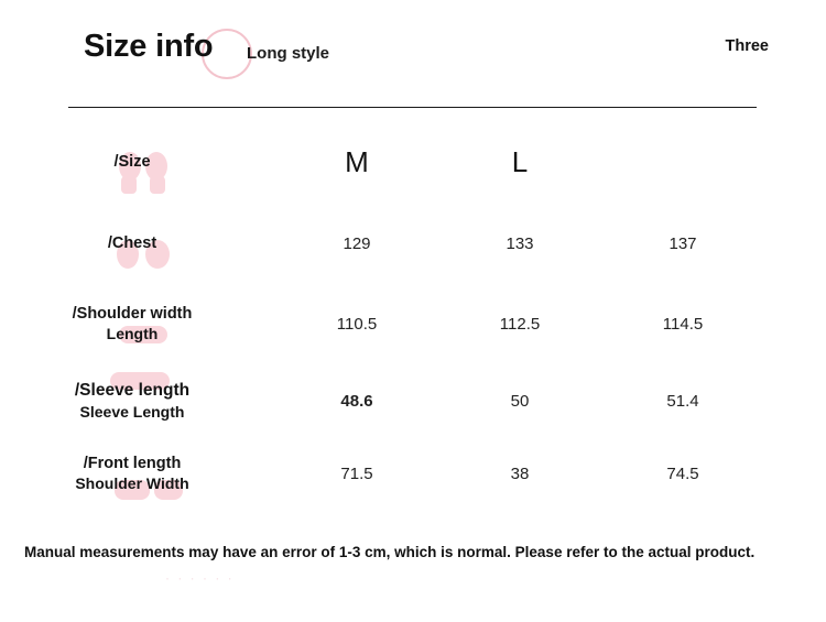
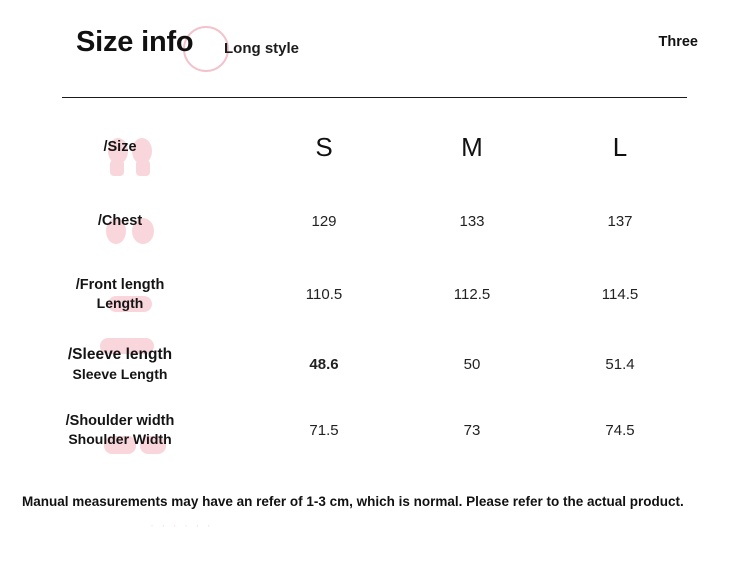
  · · · · · ·
  Size info
  Long style
  Three
  /Size
+ S
  M
  L
  /Chest
  129
  133
  137
- /Shoulder width
+ /Front length
  Length
  110.5
  112.5
  114.5
  /Sleeve length
  Sleeve Length
  48.6
  50
  51.4
- /Front length
+ /Shoulder width
  Shoulder Width
  71.5
- 38
+ 73
  74.5
- Manual measurements may have an error of 1-3 cm, which is normal. Please refer to the actual product.
+ Manual measurements may have an refer of 1-3 cm, which is normal. Please refer to the actual product.
